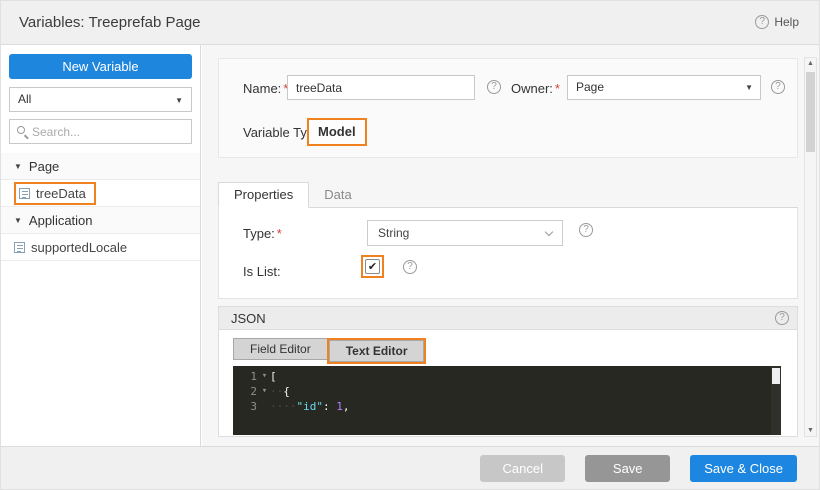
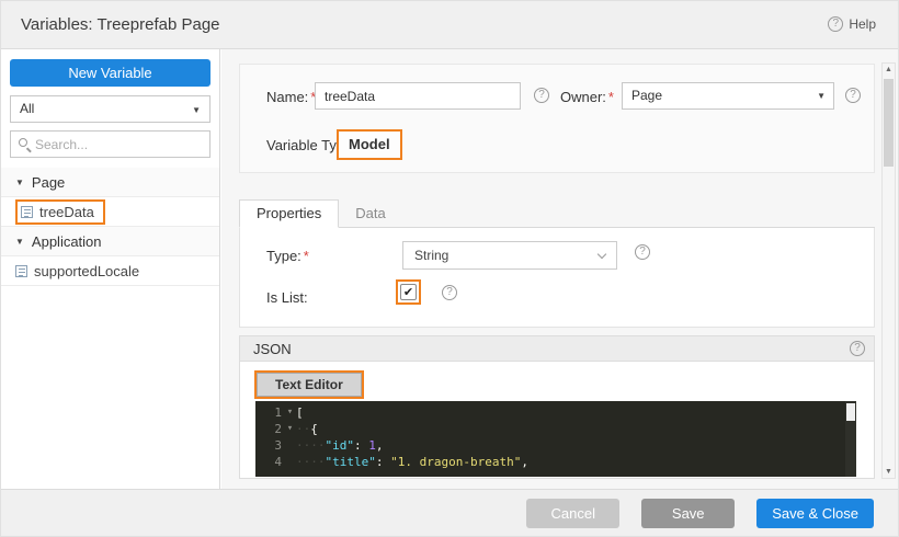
  Variables: Treeprefab Page
  Help
  New Variable
  All
  Search...
  Page
  treeData
  Application
  supportedLocale
  Name: *
  treeData
  Owner: *
  Page
  Variable Ty
  Model
  Properties
  Data
  Type: *
  String
  Is List:
  JSON
- Field Editor
  Text Editor
  1
  ▾
  [
  2
  ▾
  ··{
  3
  ····"id": 1,
+ 4
+ ····"title": "1. dragon-breath",
  Cancel
  Save
  Save & Close
